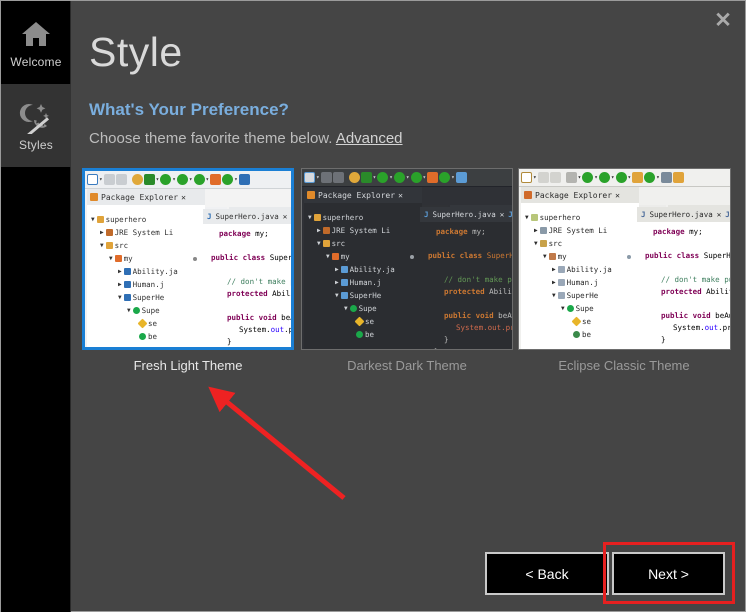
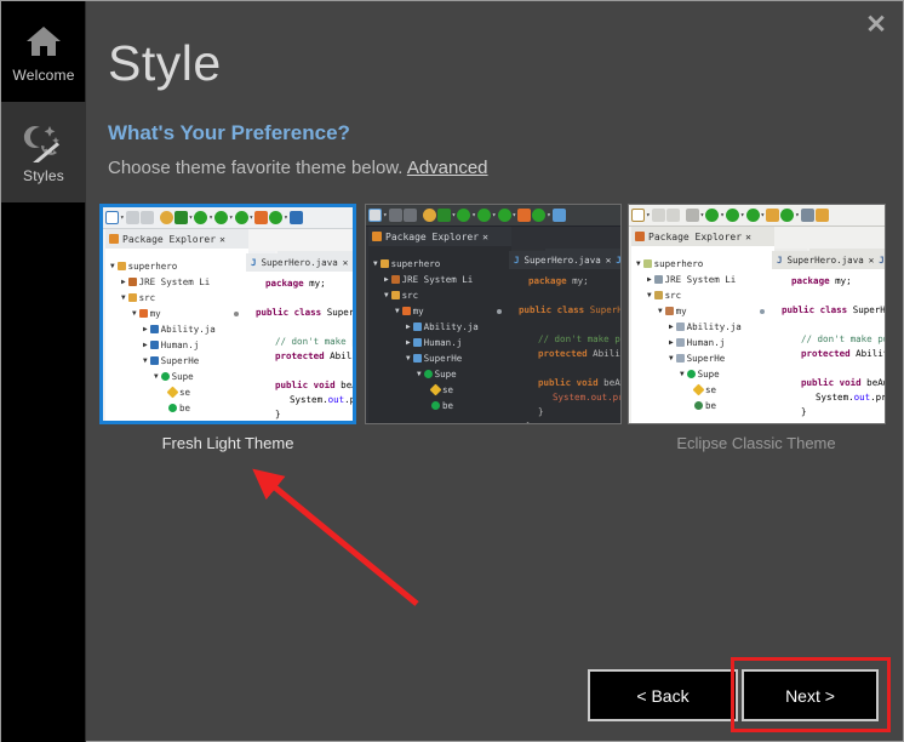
  Welcome
  Styles
  ✕
  Style
  What's Your Preference?
  Choose theme favorite theme below. Advanced
  Package Explorer
  ✕
  superhero
  JRE System Li
  src
  my
  Ability.ja
  Human.j
  SuperHe
  Supe
  se
  be
  J
  SuperHero.java
  ✕
  package my;
  public class Super
  // don't make
  protected Abil
  public void be
  System.out.p
  }
  Package Explorer
  ✕
  superhero
  JRE System Li
  src
  my
  Ability.ja
  Human.j
  SuperHe
  Supe
  se
  be
  J
  SuperHero.java
  ✕
  J
  package my;
  public class SuperH
  // don't make p
  protected Abili
  public void beA
  System.out.p
  }
  Package Explorer
  ✕
  superhero
  JRE System Li
  src
  my
  Ability.ja
  Human.j
  SuperHe
  Supe
  se
  be
  J
  SuperHero.java
  ✕
  J
  package my;
  public class SuperH
  // don't make p
  protected Abili
  public void beA
  System.out.pr
  }
  Fresh Light Theme
- Darkest Dark Theme
  Eclipse Classic Theme
  < Back
  Next >
